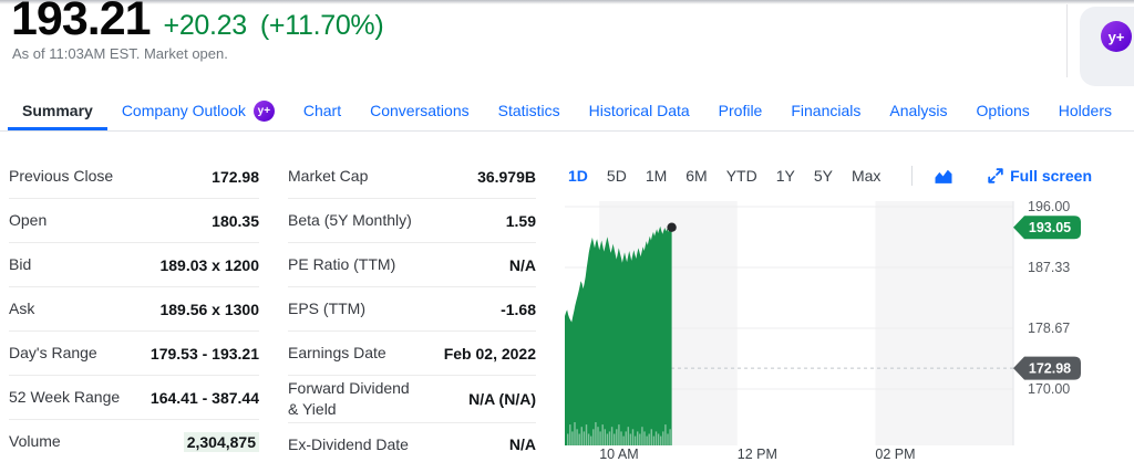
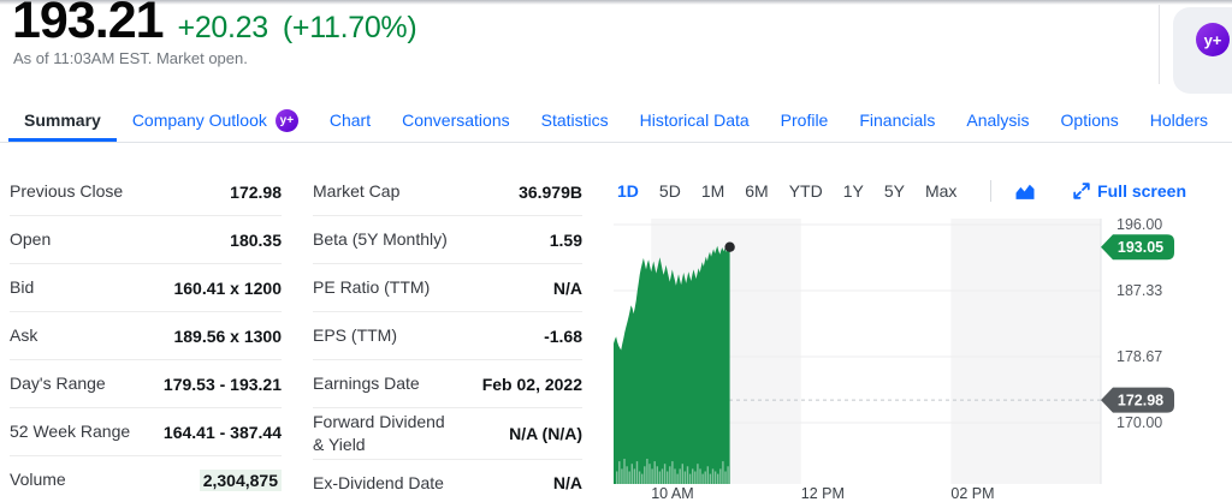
  193.21
  +20.23
  (+11.70%)
  As of 11:03AM EST. Market open.
  y+
  Summary
  Company Outlook
  y+
  Chart
  Conversations
  Statistics
  Historical Data
  Profile
  Financials
  Analysis
  Options
  Holders
  Previous Close
  172.98
  Open
  180.35
  Bid
- 189.03 x 1200
+ 160.41 x 1200
  Ask
  189.56 x 1300
  Day's Range
  179.53 - 193.21
  52 Week Range
  164.41 - 387.44
  Volume
  2,304,875
  Market Cap
  36.979B
  Beta (5Y Monthly)
  1.59
  PE Ratio (TTM)
  N/A
  EPS (TTM)
  -1.68
  Earnings Date
  Feb 02, 2022
  Forward Dividend & Yield
  N/A (N/A)
  Ex-Dividend Date
  N/A
  1D
  5D
  1M
  6M
  YTD
  1Y
  5Y
  Max
  Full screen
  10 AM
  12 PM
  02 PM
  196.00
  187.33
  178.67
  170.00
  193.05
  172.98
